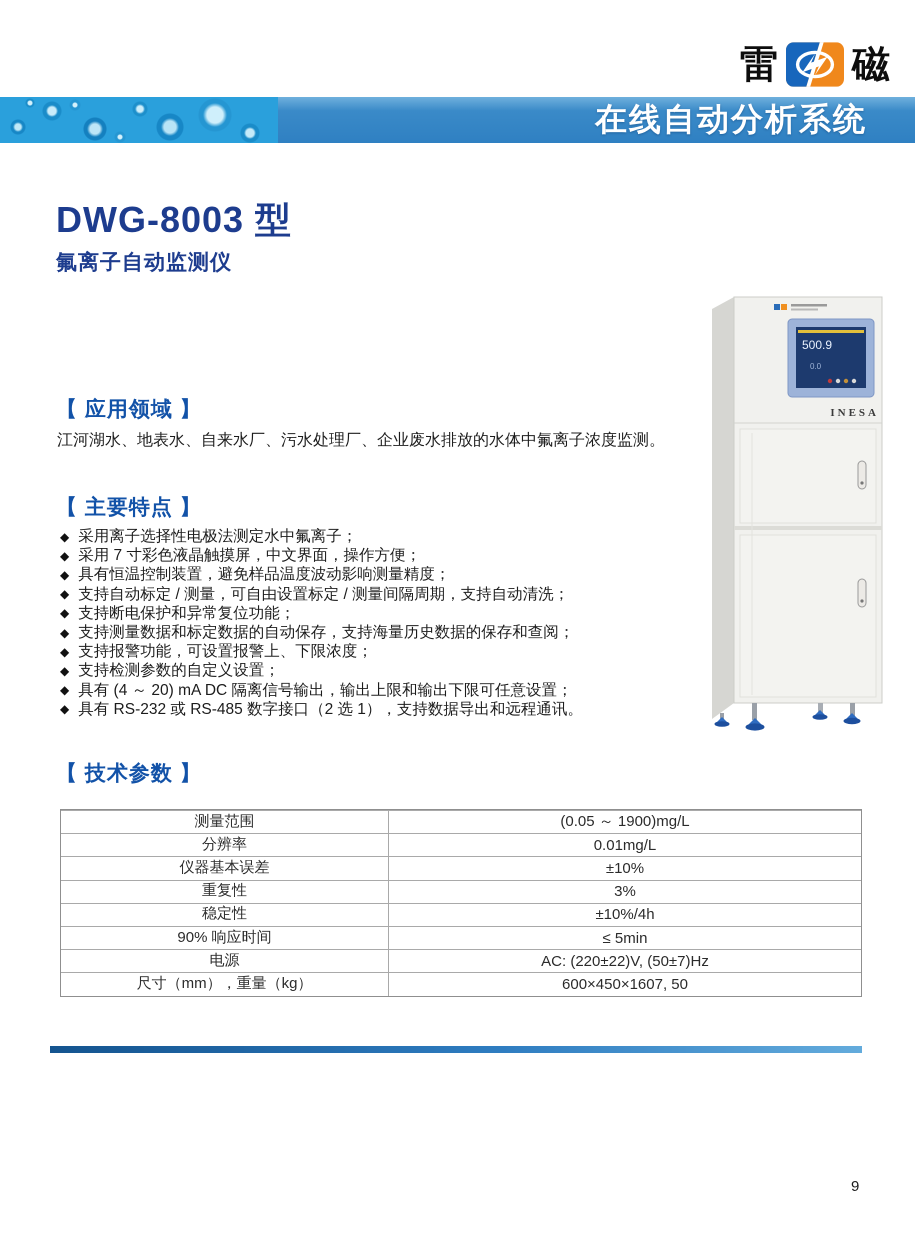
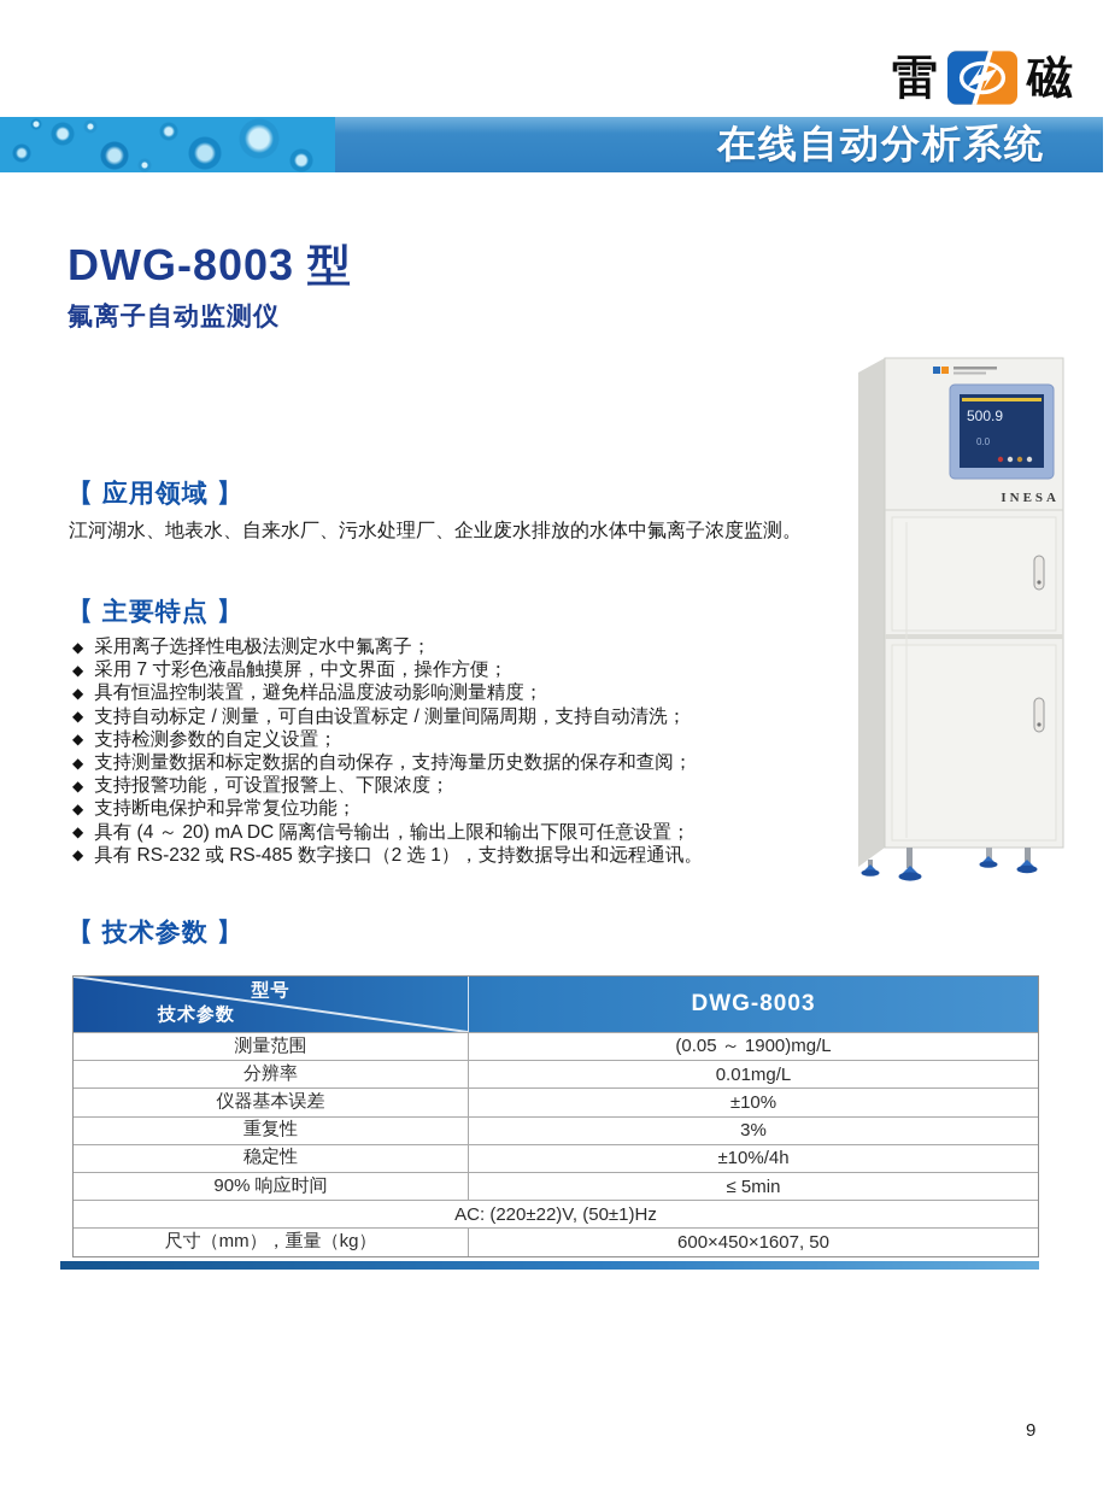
  雷
  磁
  在线自动分析系统
  DWG-8003 型
  氟离子自动监测仪
  500.9
  0.0
  INESA
  【 应用领域 】
  江河湖水、地表水、自来水厂、污水处理厂、企业废水排放的水体中氟离子浓度监测。
  【 主要特点 】
  ◆
  采用离子选择性电极法测定水中氟离子；
  ◆
  采用 7 寸彩色液晶触摸屏，中文界面，操作方便；
  ◆
  具有恒温控制装置，避免样品温度波动影响测量精度；
  ◆
  支持自动标定 / 测量，可自由设置标定 / 测量间隔周期，支持自动清洗；
  ◆
- 支持断电保护和异常复位功能；
+ 支持检测参数的自定义设置；
  ◆
  支持测量数据和标定数据的自动保存，支持海量历史数据的保存和查阅；
  ◆
  支持报警功能，可设置报警上、下限浓度；
  ◆
- 支持检测参数的自定义设置；
+ 支持断电保护和异常复位功能；
  ◆
  具有 (4 ～ 20) mA DC 隔离信号输出，输出上限和输出下限可任意设置；
  ◆
  具有 RS-232 或 RS-485 数字接口（2 选 1），支持数据导出和远程通讯。
  【 技术参数 】
+ 型号
+ 技术参数
+ DWG-8003
  测量范围
  (0.05 ～ 1900)mg/L
  分辨率
  0.01mg/L
  仪器基本误差
  ±10%
  重复性
  3%
  稳定性
  ±10%/4h
  90% 响应时间
  ≤ 5min
- 电源
- AC: (220±22)V, (50±7)Hz
+ AC: (220±22)V, (50±1)Hz
  尺寸（mm），重量（kg）
  600×450×1607, 50
  9
